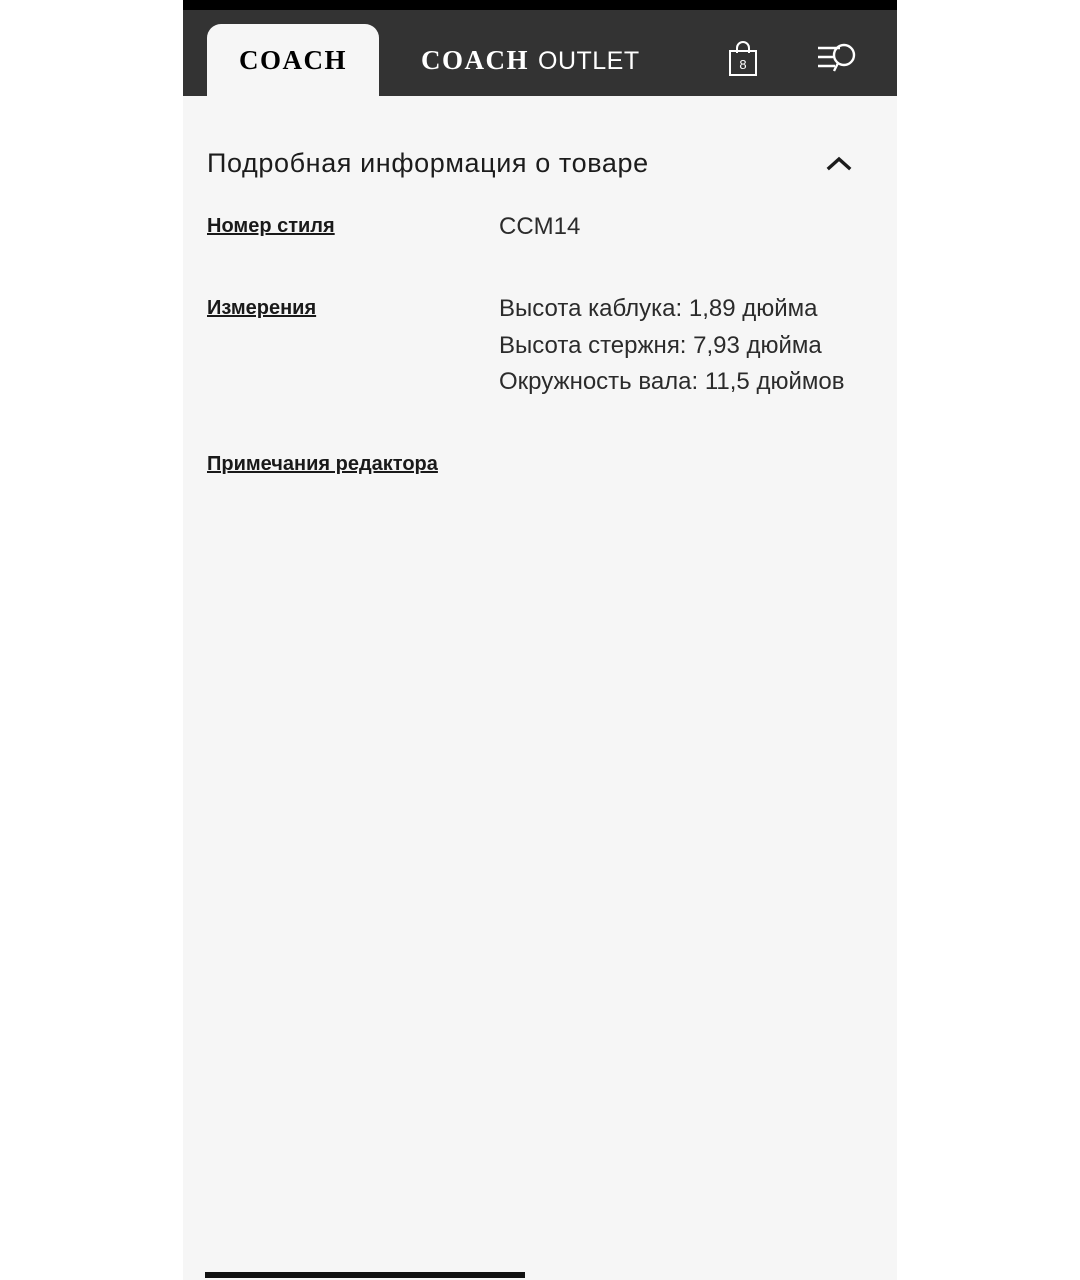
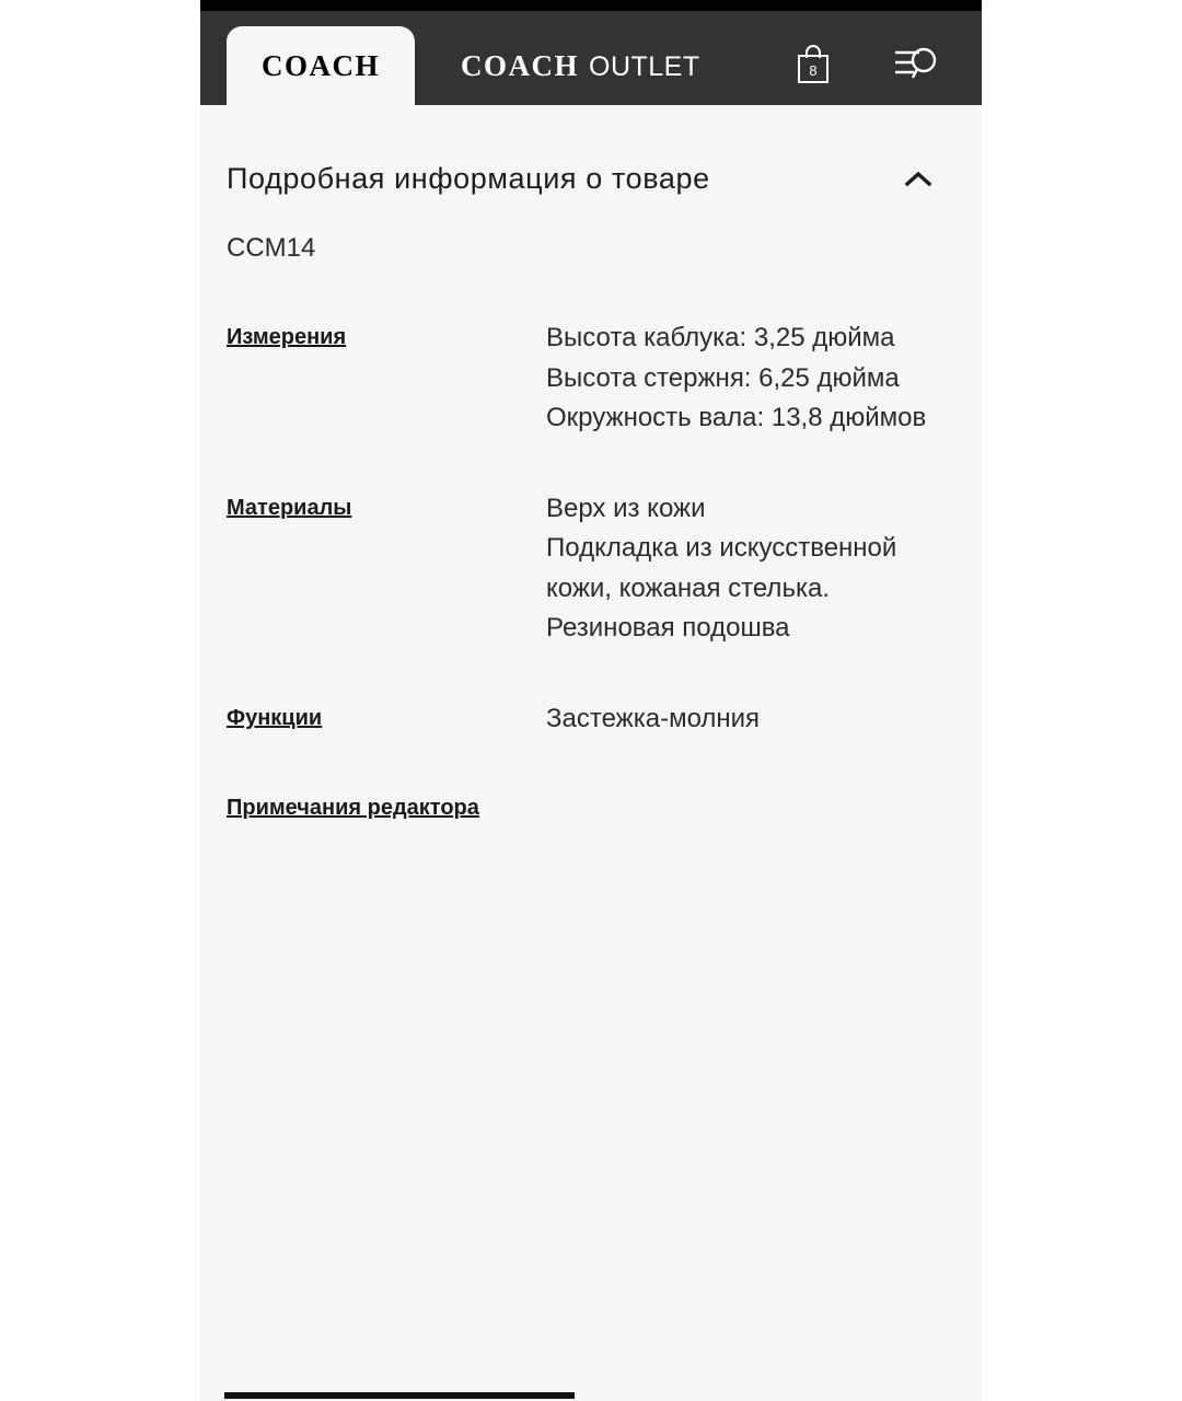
  COACH
  COACH
  OUTLET
  8
  Подробная информация о товаре
- Номер стиля
  CCM14
  Измерения
- Высота каблука: 1,89 дюйма
+ Высота каблука: 3,25 дюйма
- Высота стержня: 7,93 дюйма
+ Высота стержня: 6,25 дюйма
- Окружность вала: 11,5 дюймов
+ Окружность вала: 13,8 дюймов
+ Материалы
+ Верх из кожи
+ Подкладка из искусственной кожи, кожаная стелька.
+ Резиновая подошва
+ Функции
+ Застежка-молния
  Примечания редактора
